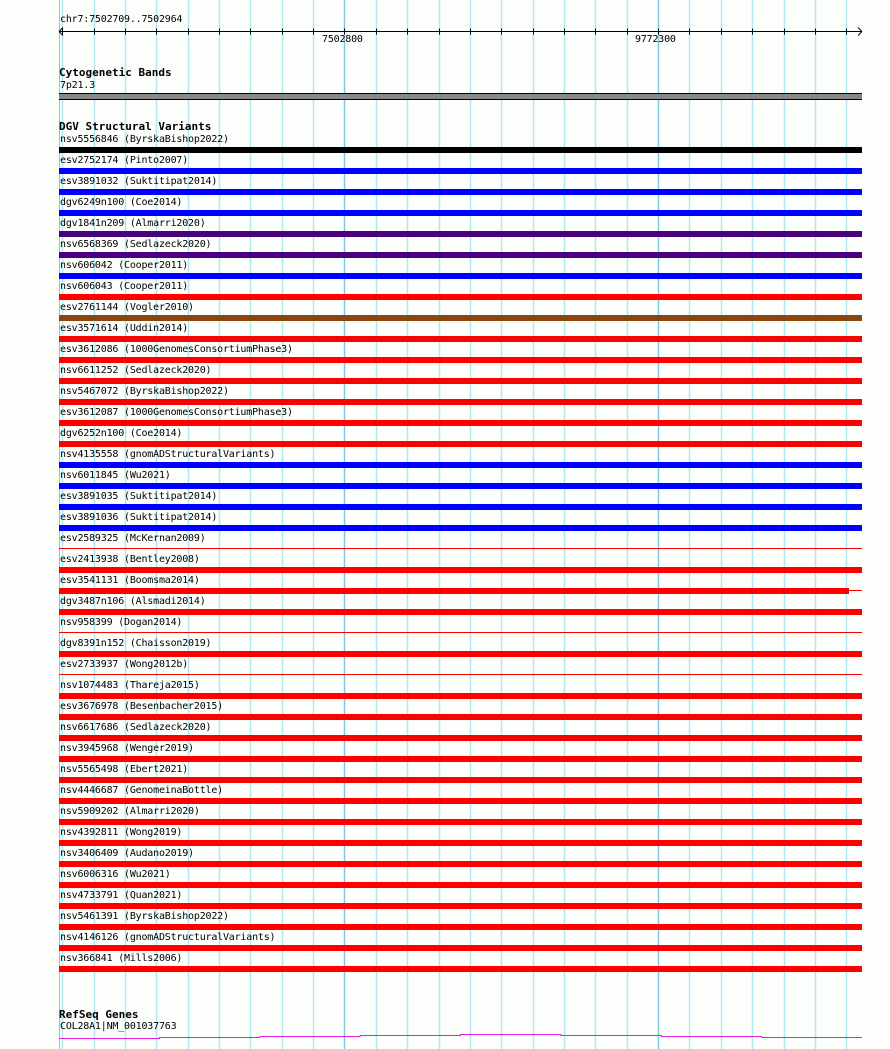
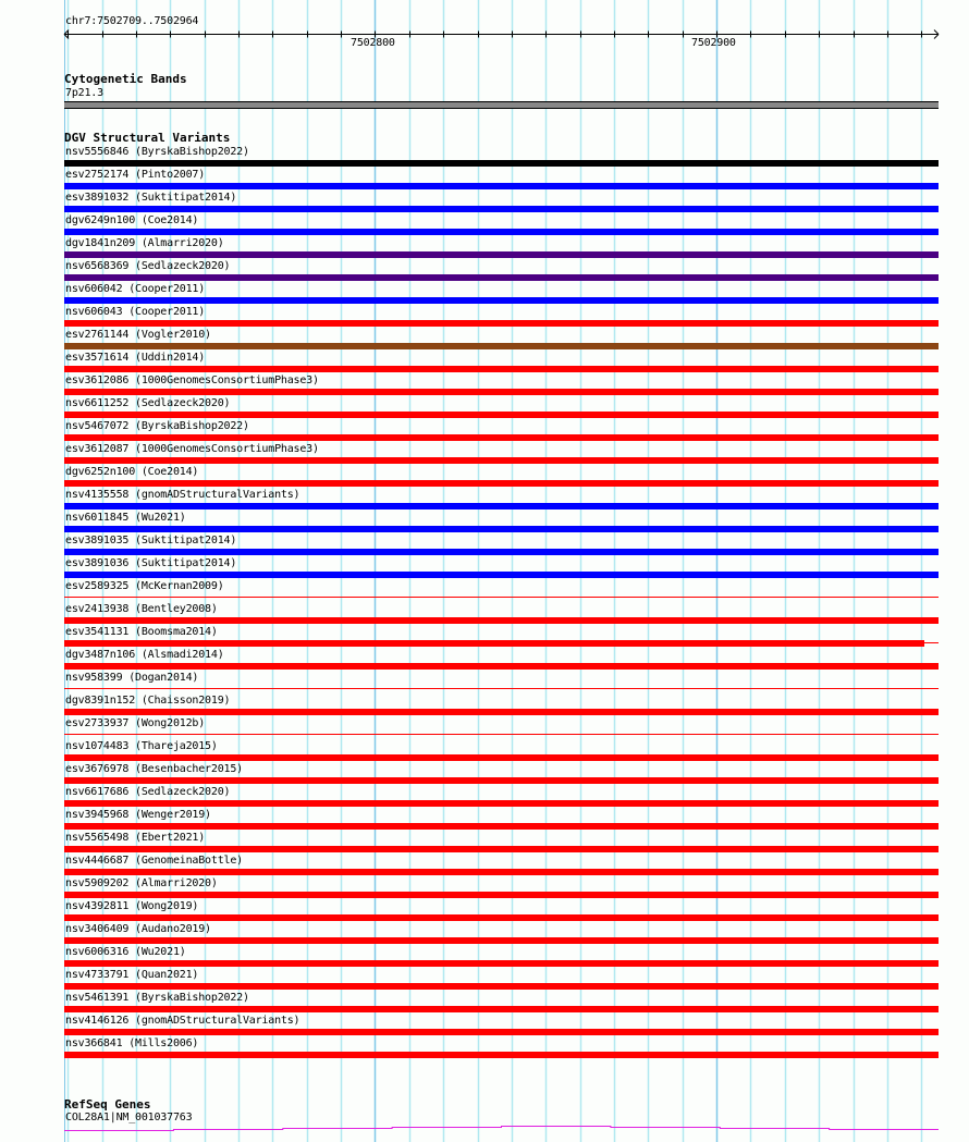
  chr7:7502709..7502964
  7502800
- 9772300
+ 7502900
  Cytogenetic Bands
  7p21.3
  DGV Structural Variants
  nsv5556846 (ByrskaBishop2022)
  esv2752174 (Pinto2007)
  esv3891032 (Suktitipat2014)
  dgv6249n100 (Coe2014)
  dgv1841n209 (Almarri2020)
  nsv6568369 (Sedlazeck2020)
  nsv606042 (Cooper2011)
  nsv606043 (Cooper2011)
  esv2761144 (Vogler2010)
  esv3571614 (Uddin2014)
  esv3612086 (1000GenomesConsortiumPhase3)
  nsv6611252 (Sedlazeck2020)
  nsv5467072 (ByrskaBishop2022)
  esv3612087 (1000GenomesConsortiumPhase3)
  dgv6252n100 (Coe2014)
  nsv4135558 (gnomADStructuralVariants)
  nsv6011845 (Wu2021)
  esv3891035 (Suktitipat2014)
  esv3891036 (Suktitipat2014)
  esv2589325 (McKernan2009)
  esv2413938 (Bentley2008)
  esv3541131 (Boomsma2014)
  dgv3487n106 (Alsmadi2014)
  nsv958399 (Dogan2014)
  dgv8391n152 (Chaisson2019)
  esv2733937 (Wong2012b)
  nsv1074483 (Thareja2015)
  esv3676978 (Besenbacher2015)
  nsv6617686 (Sedlazeck2020)
  nsv3945968 (Wenger2019)
  nsv5565498 (Ebert2021)
  nsv4446687 (GenomeinaBottle)
  nsv5909202 (Almarri2020)
  nsv4392811 (Wong2019)
  nsv3406409 (Audano2019)
  nsv6006316 (Wu2021)
  nsv4733791 (Quan2021)
  nsv5461391 (ByrskaBishop2022)
  nsv4146126 (gnomADStructuralVariants)
  nsv366841 (Mills2006)
  RefSeq Genes
  COL28A1|NM_001037763
